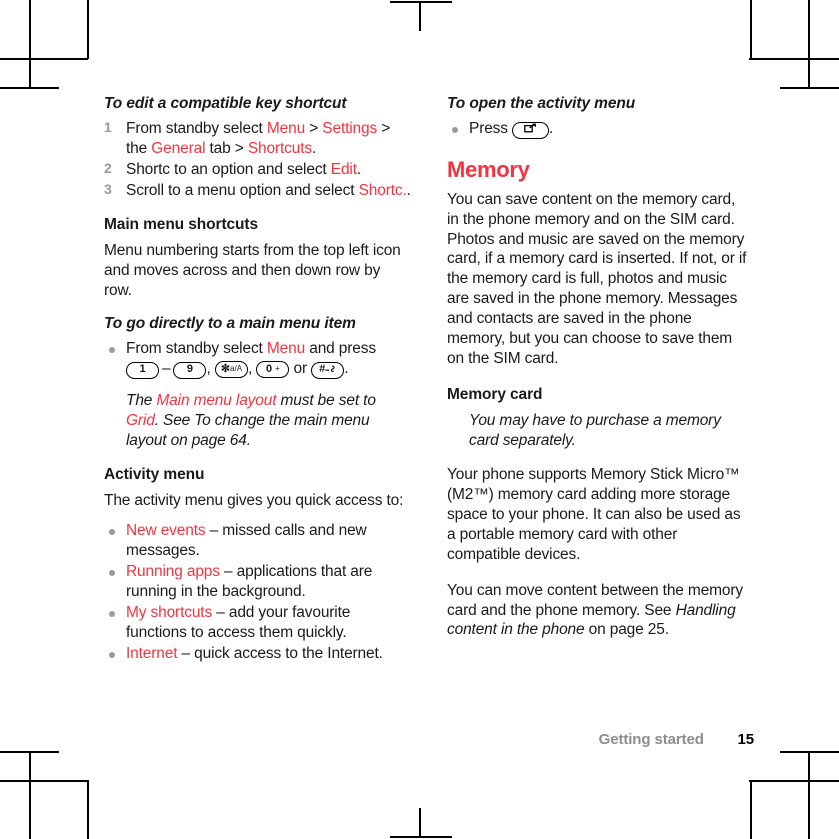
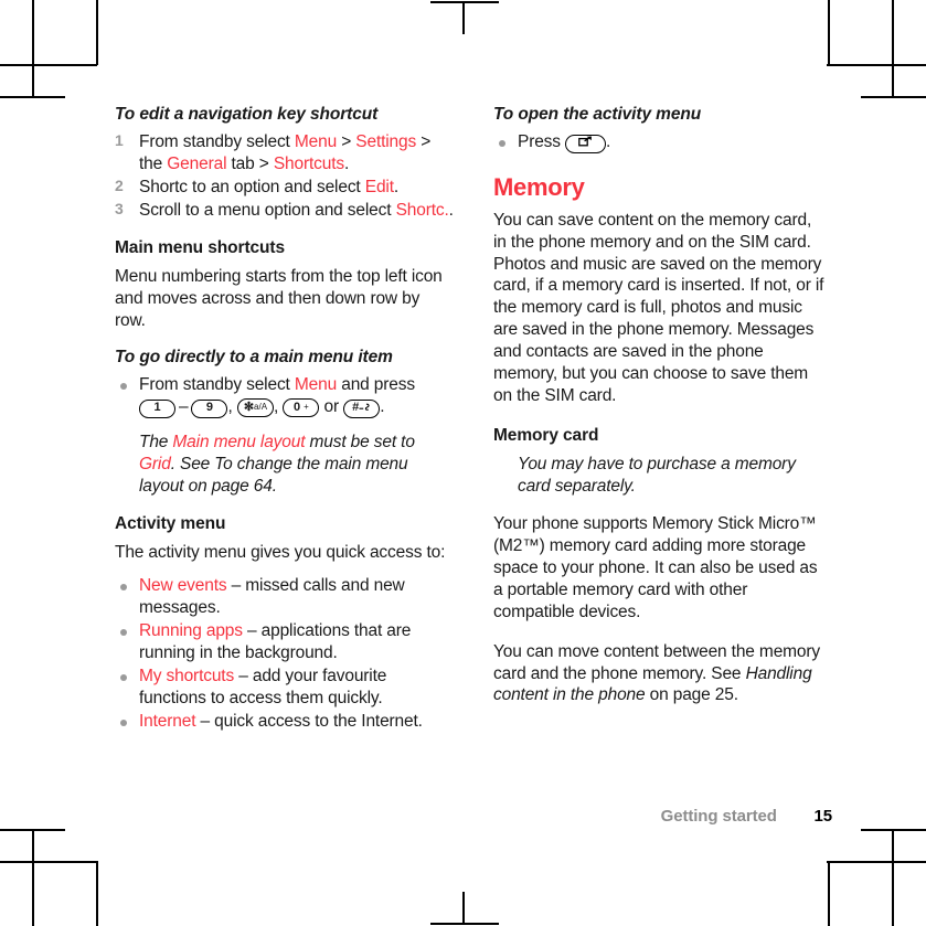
- To edit a compatible key shortcut
+ To edit a navigation key shortcut
  1
  From standby select Menu > Settings > the General tab > Shortcuts.
  2
  Shortc to an option and select Edit.
  3
  Scroll to a menu option and select Shortc..
  Main menu shortcuts
  Menu numbering starts from the top left icon and moves across and then down row by row.
  To go directly to a main menu item
  From standby select Menu and press 1 – 9 , ✼a/A , 0 + or # .
  The Main menu layout must be set to Grid. See To change the main menu layout on page 64.
  Activity menu
  The activity menu gives you quick access to:
  New events – missed calls and new messages.
  Running apps – applications that are running in the background.
  My shortcuts – add your favourite functions to access them quickly.
  Internet – quick access to the Internet.
  To open the activity menu
  Press .
  Memory
  You can save content on the memory card, in the phone memory and on the SIM card. Photos and music are saved on the memory card, if a memory card is inserted. If not, or if the memory card is full, photos and music are saved in the phone memory. Messages and contacts are saved in the phone memory, but you can choose to save them on the SIM card.
  Memory card
  You may have to purchase a memory card separately.
  Your phone supports Memory Stick Micro™ (M2™) memory card adding more storage space to your phone. It can also be used as a portable memory card with other compatible devices.
  You can move content between the memory card and the phone memory. See Handling content in the phone on page 25.
  Getting started 15
